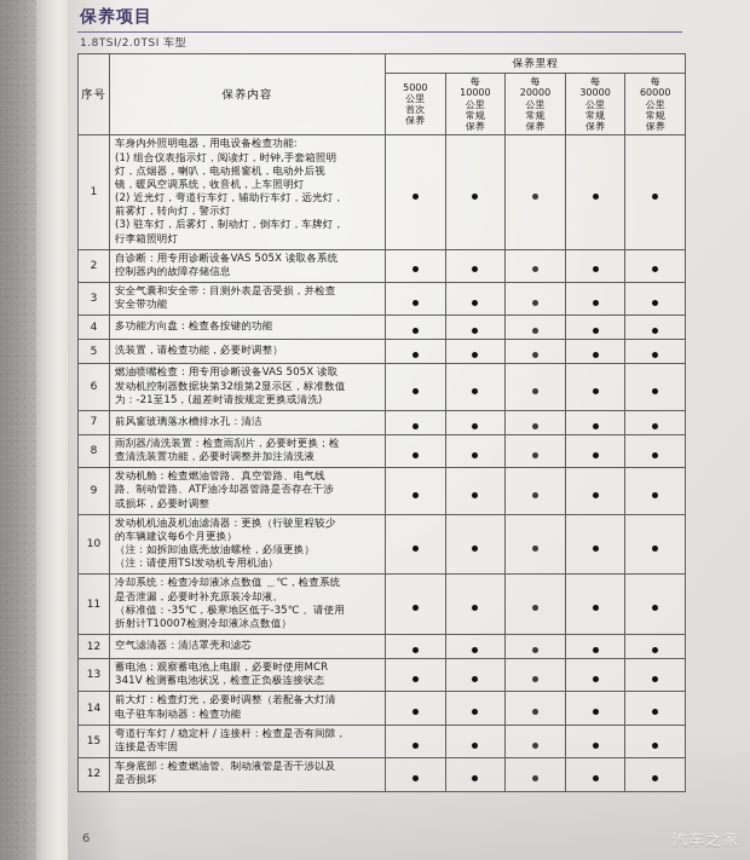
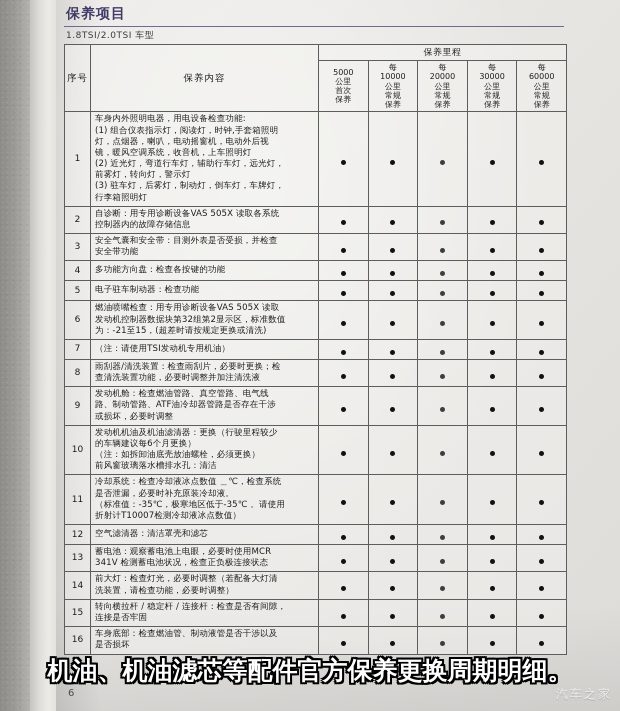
  保养项目
  1.8TSI/2.0TSI 车型
  序号	保养内容	保养里程
  5000公里首次保养	每10000公里常规保养	每20000公里常规保养	每30000公里常规保养	每60000公里常规保养
  1	车身内外照明电器，用电设备检查功能:(1) 组合仪表指示灯，阅读灯，时钟,手套箱照明灯，点烟器，喇叭，电动摇窗机，电动外后视镜，暖风空调系统，收音机，上车照明灯(2) 近光灯，弯道行车灯，辅助行车灯，远光灯，前雾灯，转向灯，警示灯(3) 驻车灯，后雾灯，制动灯，倒车灯，车牌灯，行李箱照明灯
  2	自诊断：用专用诊断设备VAS 505X 读取各系统控制器内的故障存储信息
  3	安全气囊和安全带：目测外表是否受损，并检查安全带功能
  4	多功能方向盘：检查各按键的功能
- 5	洗装置，请检查功能，必要时调整）
+ 5	电子驻车制动器：检查功能
  6	燃油喷嘴检查：用专用诊断设备VAS 505X 读取发动机控制器数据块第32组第2显示区，标准数值为：-21至15，(超差时请按规定更换或清洗)
- 7	前风窗玻璃落水槽排水孔：清洁
+ 7	（注：请使用TSI发动机专用机油）
  8	雨刮器/清洗装置：检查雨刮片，必要时更换；检查清洗装置功能，必要时调整并加注清洗液
  9	发动机舱：检查燃油管路、真空管路、电气线路、制动管路、ATF油冷却器管路是否存在干涉或损坏，必要时调整
- 10	发动机机油及机油滤清器：更换（行驶里程较少的车辆建议每6个月更换）（注：如拆卸油底壳放油螺栓，必须更换）（注：请使用TSI发动机专用机油）
+ 10	发动机机油及机油滤清器：更换（行驶里程较少的车辆建议每6个月更换）（注：如拆卸油底壳放油螺栓，必须更换）前风窗玻璃落水槽排水孔：清洁
  11	冷却系统：检查冷却液冰点数值 ＿℃，检查系统是否泄漏，必要时补充原装冷却液。（标准值：-35℃，极寒地区低于-35℃ 。请使用折射计T10007检测冷却液冰点数值）
  12	空气滤清器：清洁罩壳和滤芯
  13	蓄电池：观察蓄电池上电眼，必要时使用MCR341V 检测蓄电池状况，检查正负极连接状态
- 14	前大灯：检查灯光，必要时调整（若配备大灯清电子驻车制动器：检查功能
+ 14	前大灯：检查灯光，必要时调整（若配备大灯清洗装置，请检查功能，必要时调整）
- 15	弯道行车灯 / 稳定杆 / 连接杆：检查是否有间隙，连接是否牢固
+ 15	转向横拉杆 / 稳定杆 / 连接杆：检查是否有间隙，连接是否牢固
- 12	车身底部：检查燃油管、制动液管是否干涉以及是否损坏
+ 16	车身底部：检查燃油管、制动液管是否干涉以及是否损坏
  6
+ 机油、机油滤芯等配件官方保养更换周期明细。
  汽车之家
